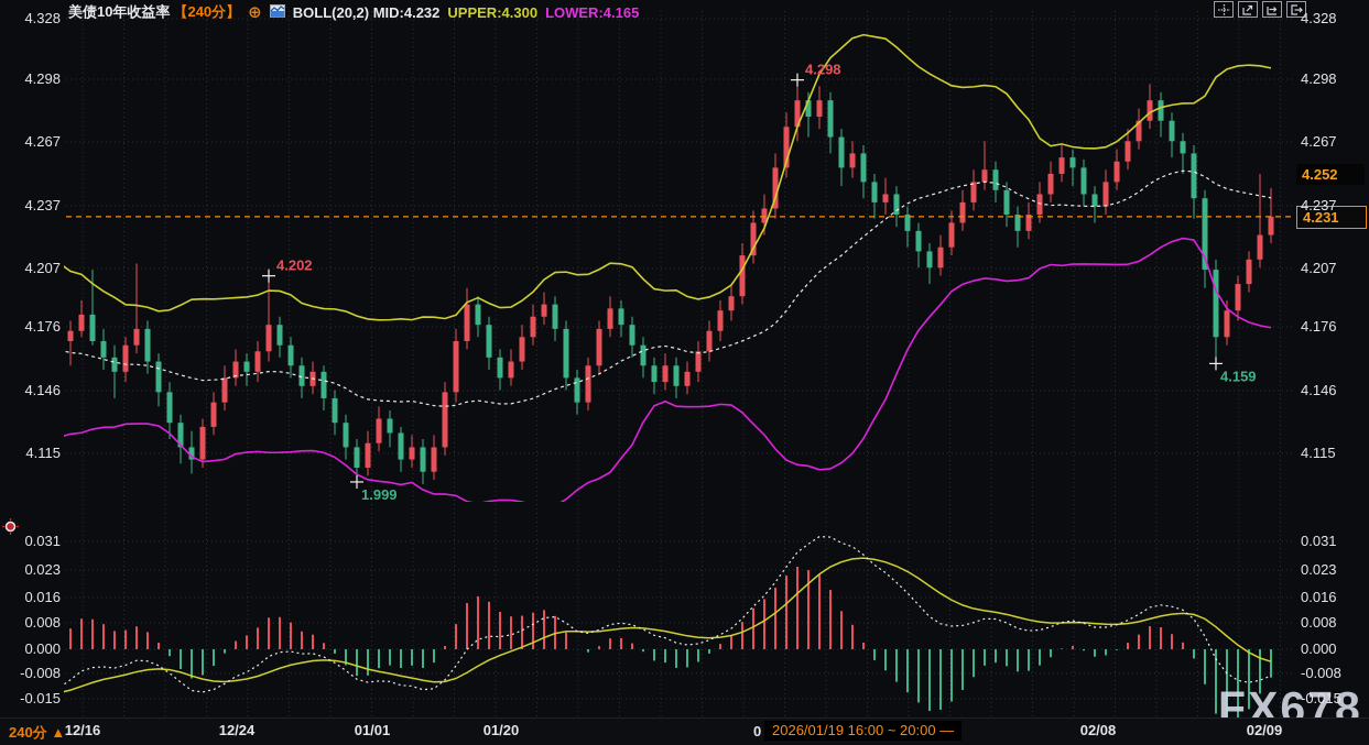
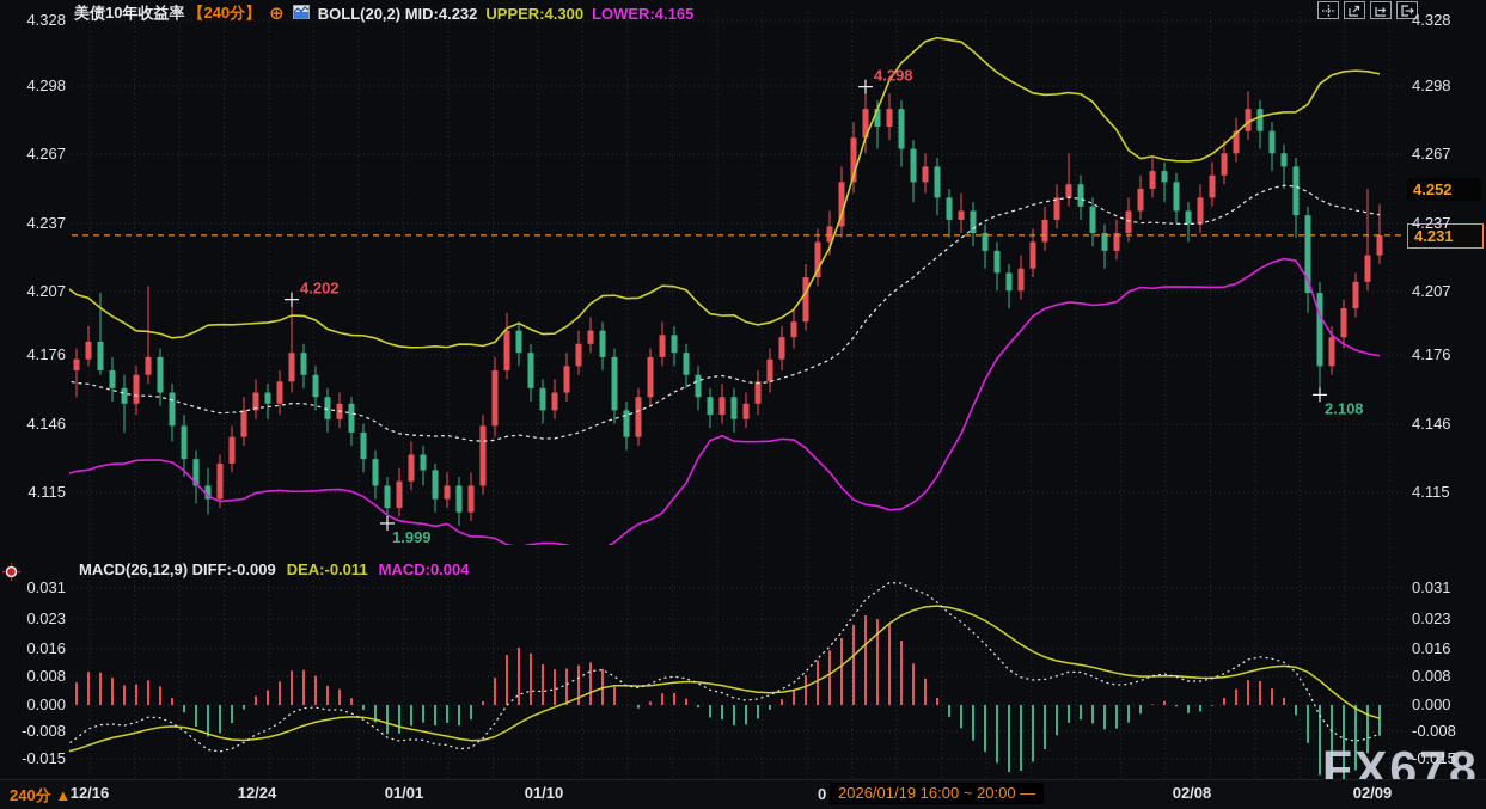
  4.298
  4.202
  1.999
- 4.159
+ 2.108
  美债10年收益率
  【240分】
  ⊕
  BOLL(20,2) MID:4.232
  UPPER:4.300
  LOWER:4.165
+ MACD(26,12,9) DIFF:-0.009
+ DEA:-0.011
+ MACD:0.004
  4.252
  4.231
  FX678
  240分 ▲
  0
  2026/01/19 16:00 ~ 20:00 —
  4.328
  4.328
  4.298
  4.298
  4.267
  4.267
  4.237
  4.237
  4.207
  4.207
  4.176
  4.176
  4.146
  4.146
  4.115
  4.115
  0.031
  0.031
  0.023
  0.023
  0.016
  0.016
  0.008
  0.008
  0.000
  0.000
  -0.008
  -0.008
  -0.015
  -0.015
  12/16
  12/24
  01/01
- 01/20
+ 01/10
  02/08
  02/09
